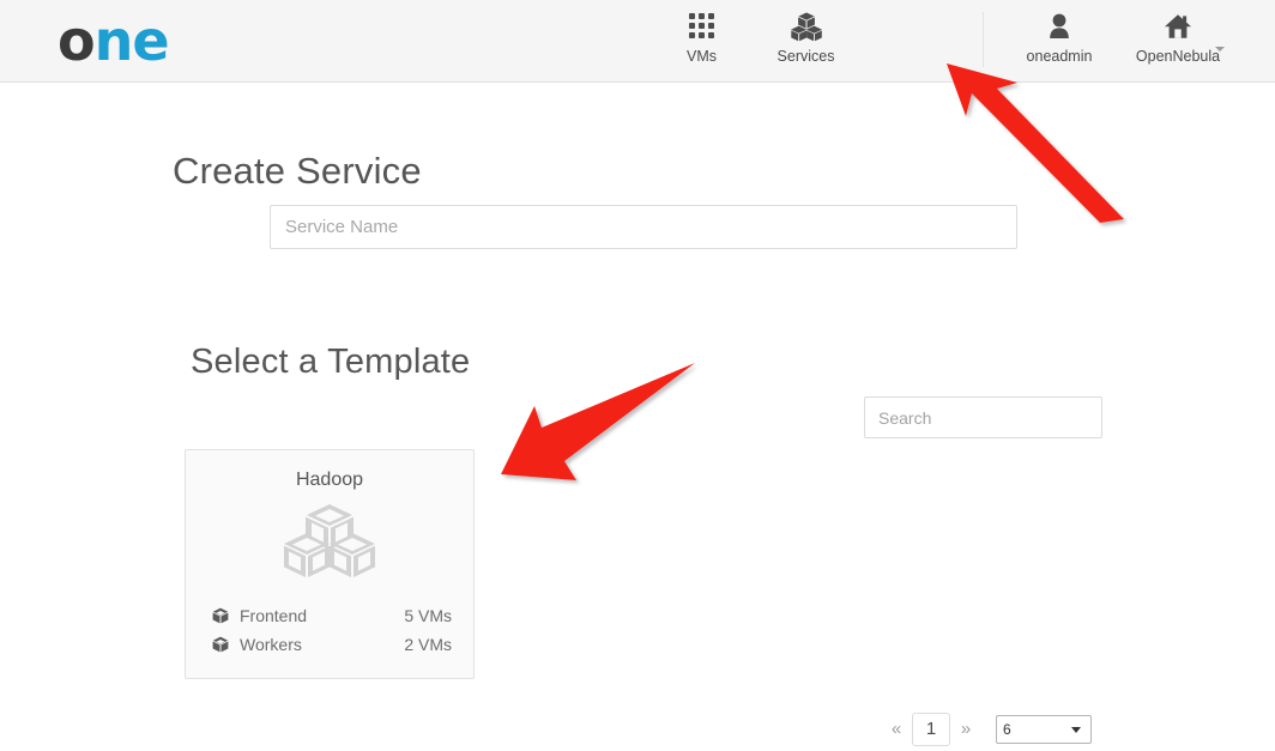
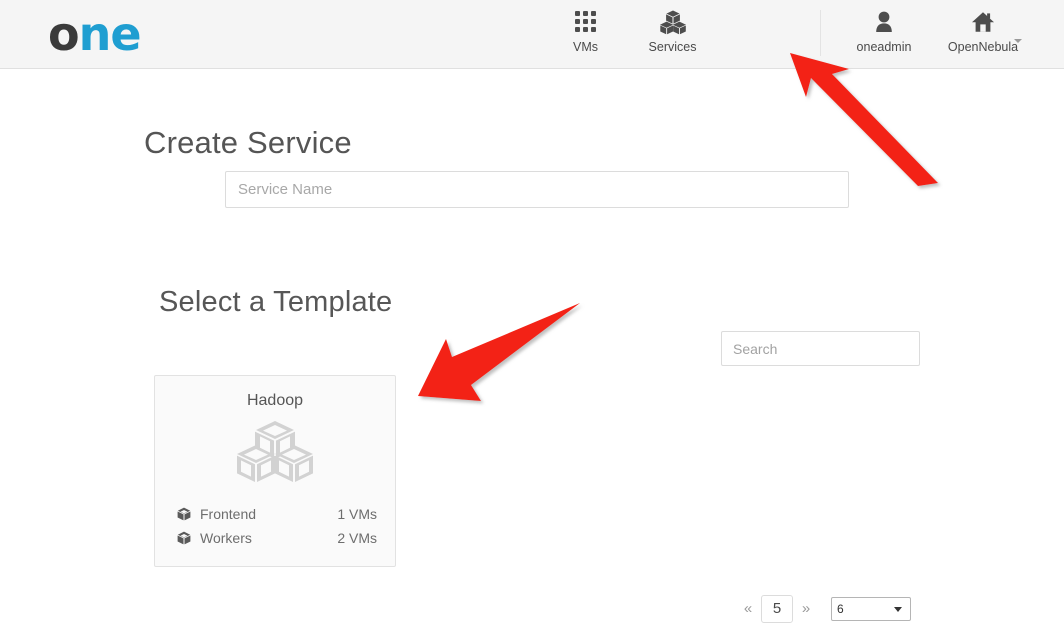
  one
  VMs
  Services
  oneadmin
  OpenNebula
  Create Service
  Service Name
  Select a Template
  Search
  Hadoop
  Frontend
- 5 VMs
+ 1 VMs
  Workers
  2 VMs
  «
- 1
+ 5
  »
  6
